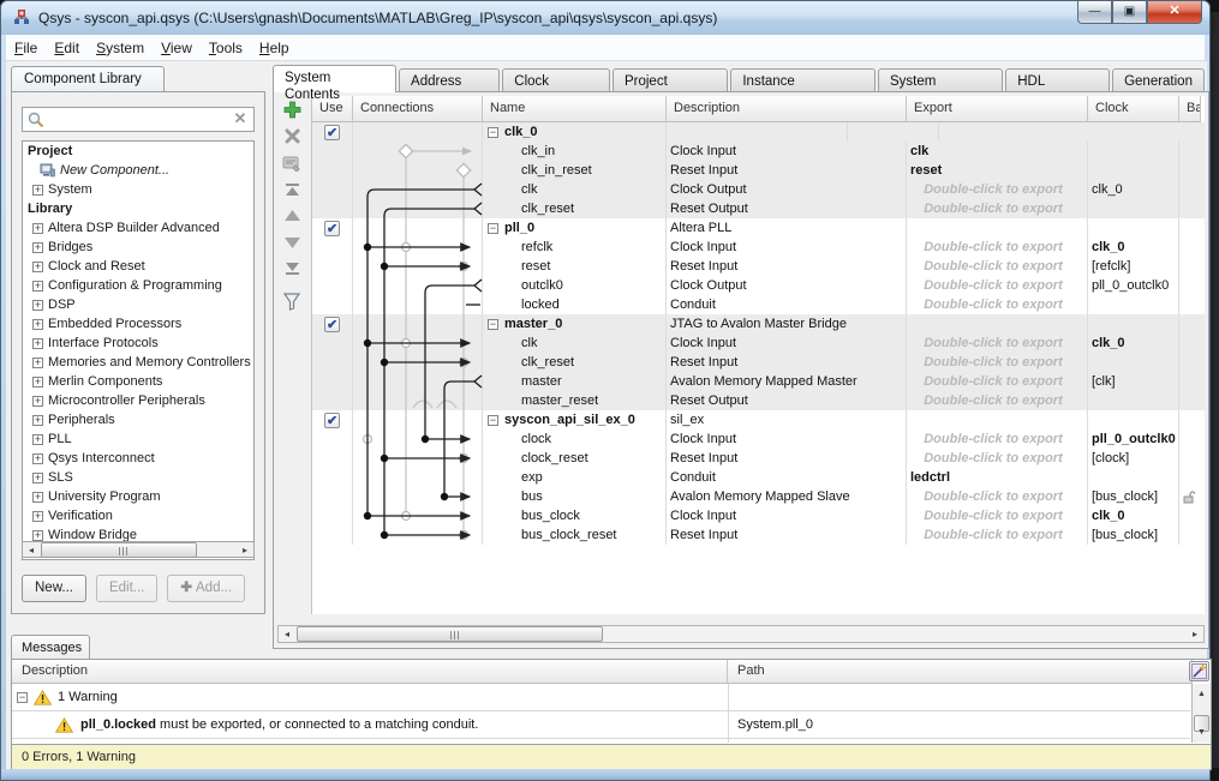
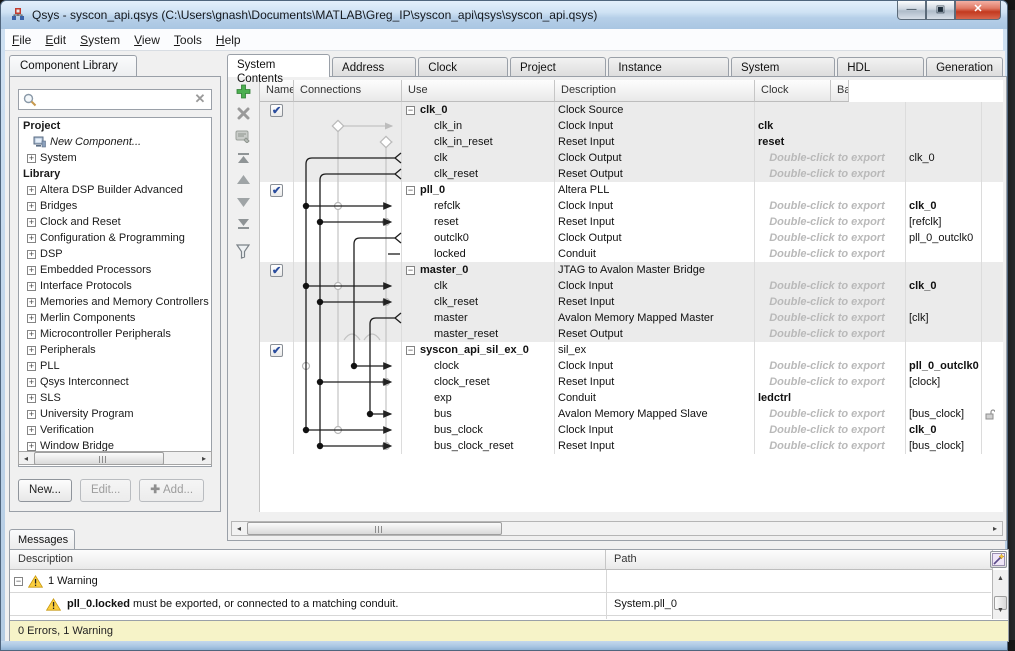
  Qsys - syscon_api.qsys (C:\Users\gnash\Documents\MATLAB\Greg_IP\syscon_api\qsys\syscon_api.qsys)
  —
  ▣
  ✕
  File
  Edit
  System
  View
  Tools
  Help
  Component Library
  ✕
  Project
  New Component...
  +
  System
  Library
  +
  Altera DSP Builder Advanced
  +
  Bridges
  +
  Clock and Reset
  +
  Configuration & Programming
  +
  DSP
  +
  Embedded Processors
  +
  Interface Protocols
  +
  Memories and Memory Controllers
  +
  Merlin Components
  +
  Microcontroller Peripherals
  +
  Peripherals
  +
  PLL
  +
  Qsys Interconnect
  +
  SLS
  +
  University Program
  +
  Verification
  +
  Window Bridge
  ◂
  ▸
  New...
  Edit...
  ✚ Add...
  System Contents
  Address
  Generation
- Use
+ Name
  Connections
- Name
+ Use
  Description
- Export
  Clock
  −
  clk_0
+ Clock Source
  clk_in
  Clock Input
  clk
  clk_in_reset
  Reset Input
  reset
  clk
  Clock Output
  Double-click to export
  clk_0
  clk_reset
  Reset Output
  Double-click to export
  −
  pll_0
  Altera PLL
  refclk
  Clock Input
  Double-click to export
  clk_0
  reset
  Reset Input
  Double-click to export
  [refclk]
  outclk0
  Clock Output
  Double-click to export
  pll_0_outclk0
  locked
  Conduit
  Double-click to export
  −
  master_0
  JTAG to Avalon Master Bridge
  clk
  Clock Input
  Double-click to export
  clk_0
  clk_reset
  Reset Input
  Double-click to export
  master
  Avalon Memory Mapped Master
  Double-click to export
  [clk]
  master_reset
  Reset Output
  Double-click to export
  −
  syscon_api_sil_ex_0
  sil_ex
  clock
  Clock Input
  Double-click to export
  pll_0_outclk0
  clock_reset
  Reset Input
  Double-click to export
  [clock]
  exp
  Conduit
  ledctrl
  bus
  Avalon Memory Mapped Slave
  Double-click to export
  [bus_clock]
  bus_clock
  Clock Input
  Double-click to export
  clk_0
  bus_clock_reset
  Reset Input
  Double-click to export
  [bus_clock]
  ◂
  ▸
  Messages
  Description
  Path
  −
  1 Warning
  pll_0.locked must be exported, or connected to a matching conduit.
  System.pll_0
  0 Errors, 1 Warning
